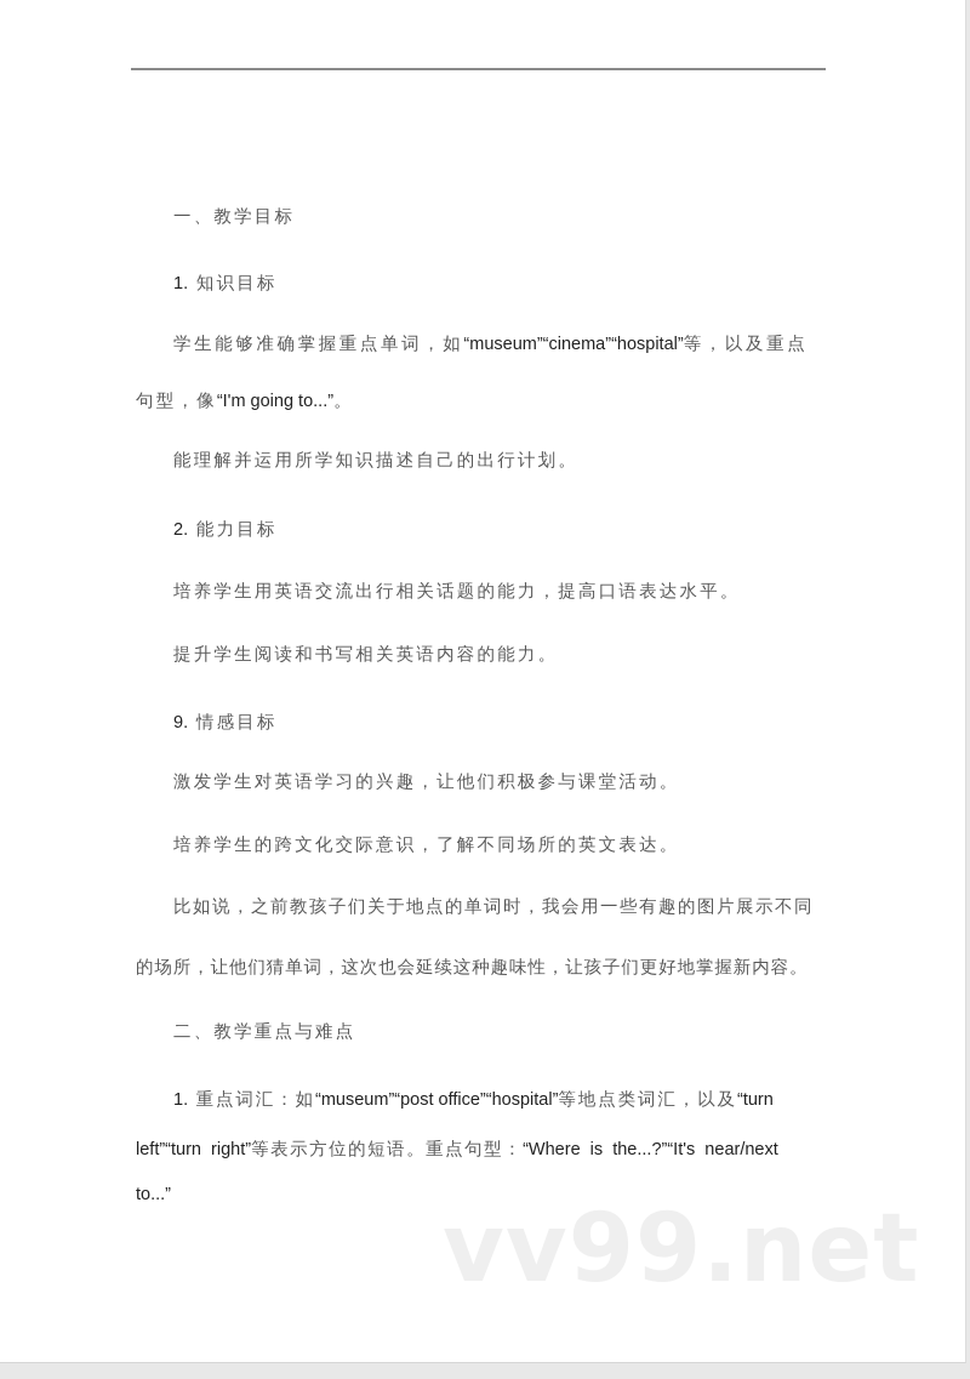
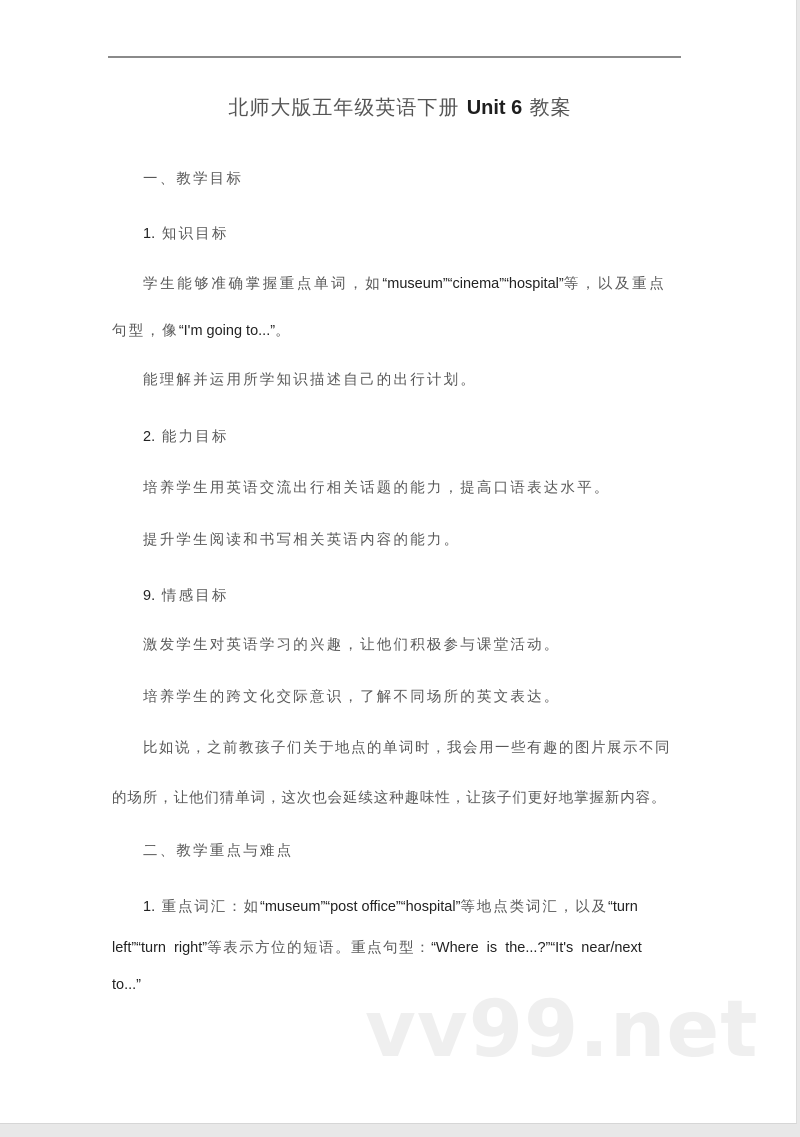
+ 北师大版五年级英语下册 Unit 6 教案
  一、教学目标
  1. 知识目标
  学生能够准确掌握重点单词，如“museum”“cinema”“hospital”等，以及重点
  句型，像“I'm going to...”。
  能理解并运用所学知识描述自己的出行计划。
  2. 能力目标
  培养学生用英语交流出行相关话题的能力，提高口语表达水平。
  提升学生阅读和书写相关英语内容的能力。
  9. 情感目标
  激发学生对英语学习的兴趣，让他们积极参与课堂活动。
  培养学生的跨文化交际意识，了解不同场所的英文表达。
  比如说，之前教孩子们关于地点的单词时，我会用一些有趣的图片展示不同
  的场所，让他们猜单词，这次也会延续这种趣味性，让孩子们更好地掌握新内容。
  二、教学重点与难点
  1. 重点词汇：如“museum”“post office”“hospital”等地点类词汇，以及“turn
  left”“turn right”等表示方位的短语。重点句型：“Where is the...?”“It's near/next
  to...”
